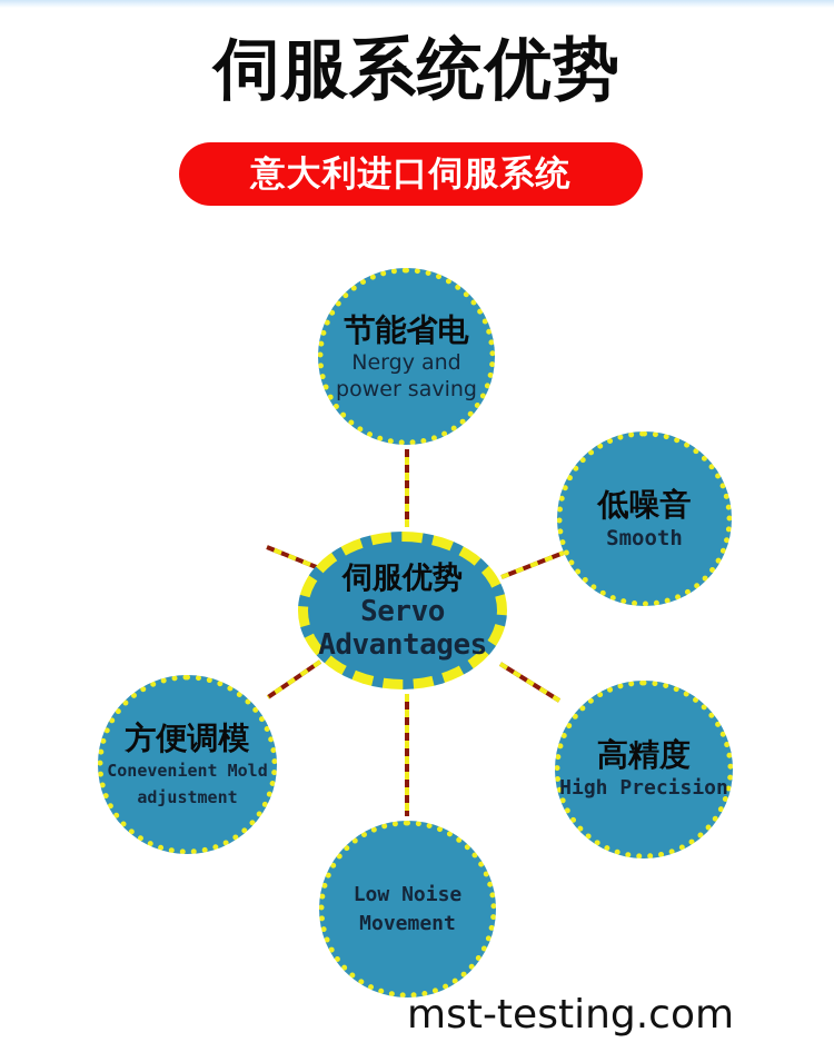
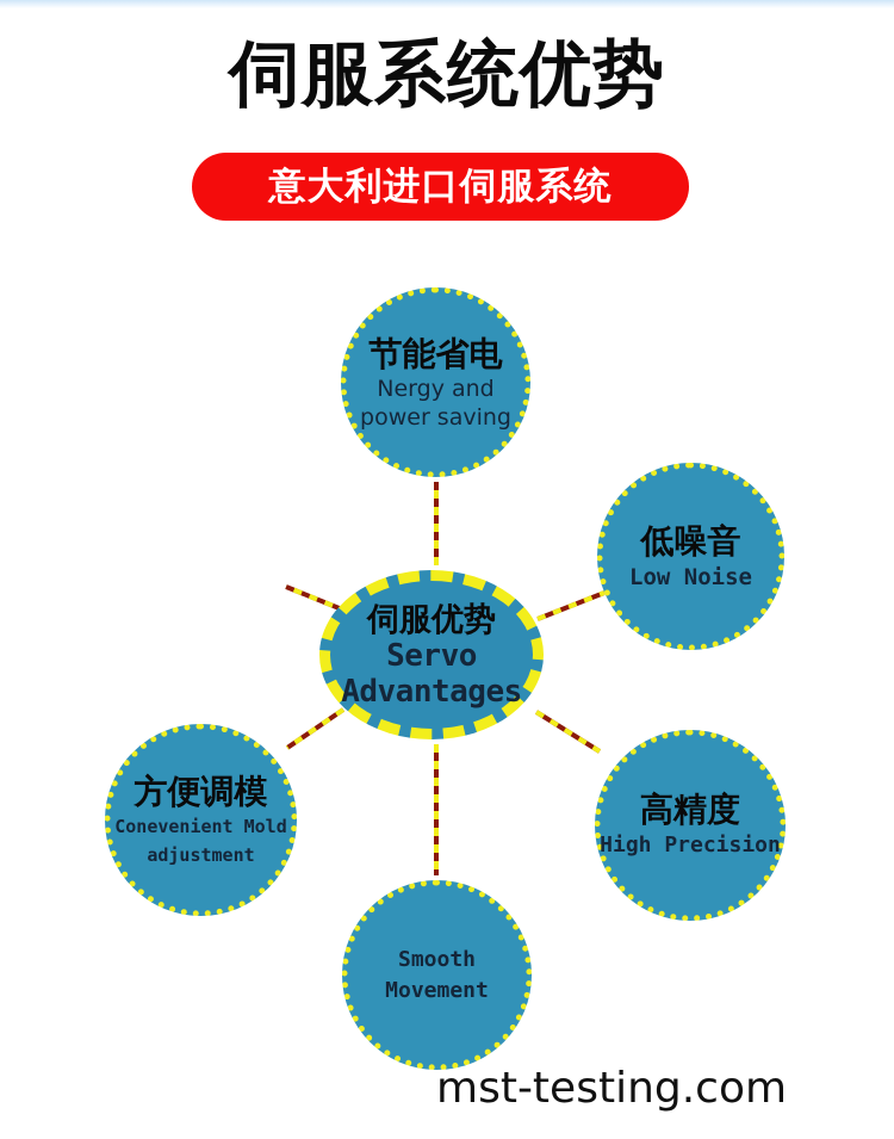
  伺服系统优势
  意大利进口伺服系统
  节能省电
  Nergy and
  power saving
  低噪音
- Smooth
+ Low Noise
  方便调模
  Conevenient Mold
  adjustment
  高精度
  High Precision
- Low Noise
+ Smooth
  Movement
  伺服优势
  Servo
  Advantages
  mst-testing.com
